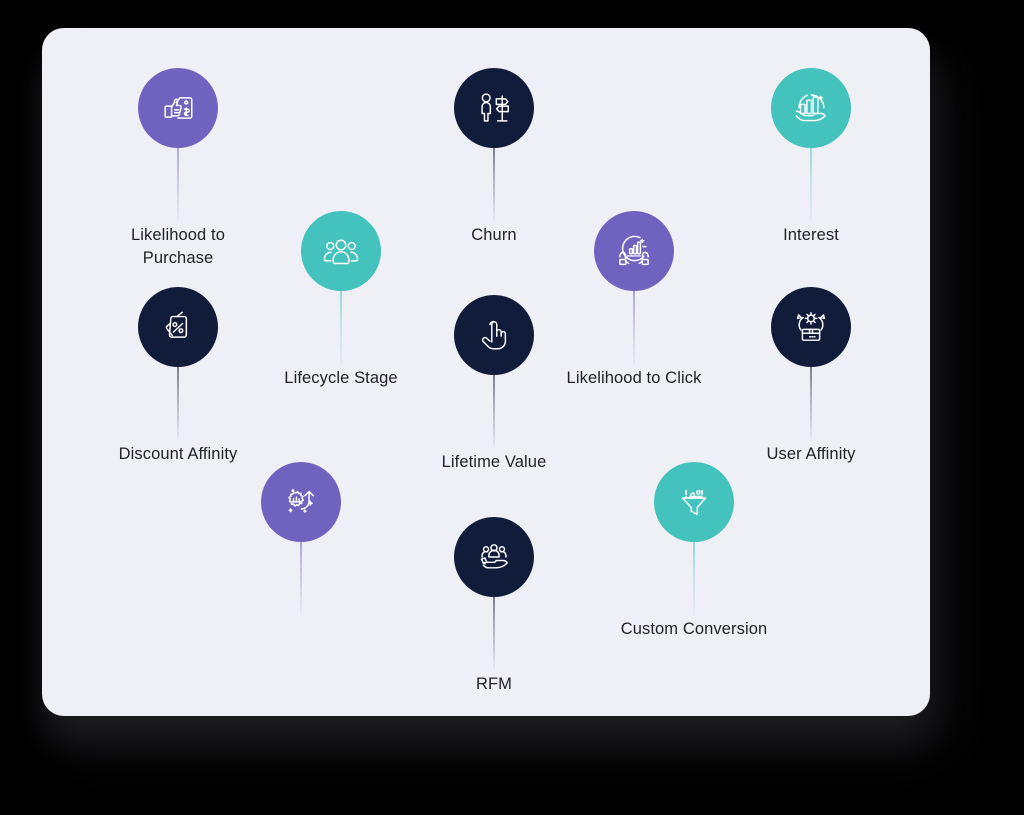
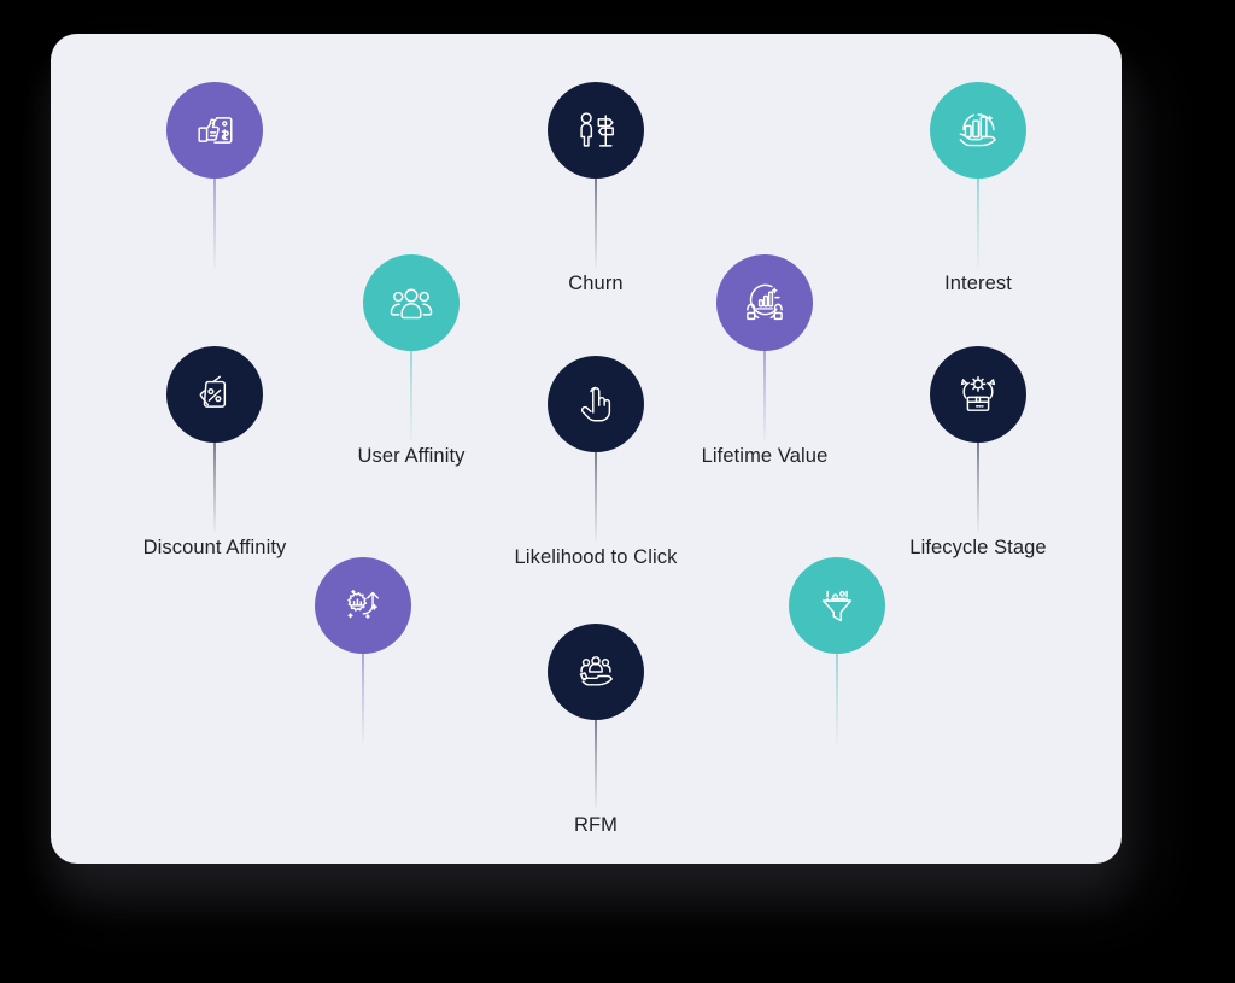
- Likelihood to
- Purchase
  Churn
  Interest
- Lifecycle Stage
+ User Affinity
- Likelihood to Click
+ Lifetime Value
  Discount Affinity
- Lifetime Value
+ Likelihood to Click
- User Affinity
+ Lifecycle Stage
- Custom Conversion
  RFM
